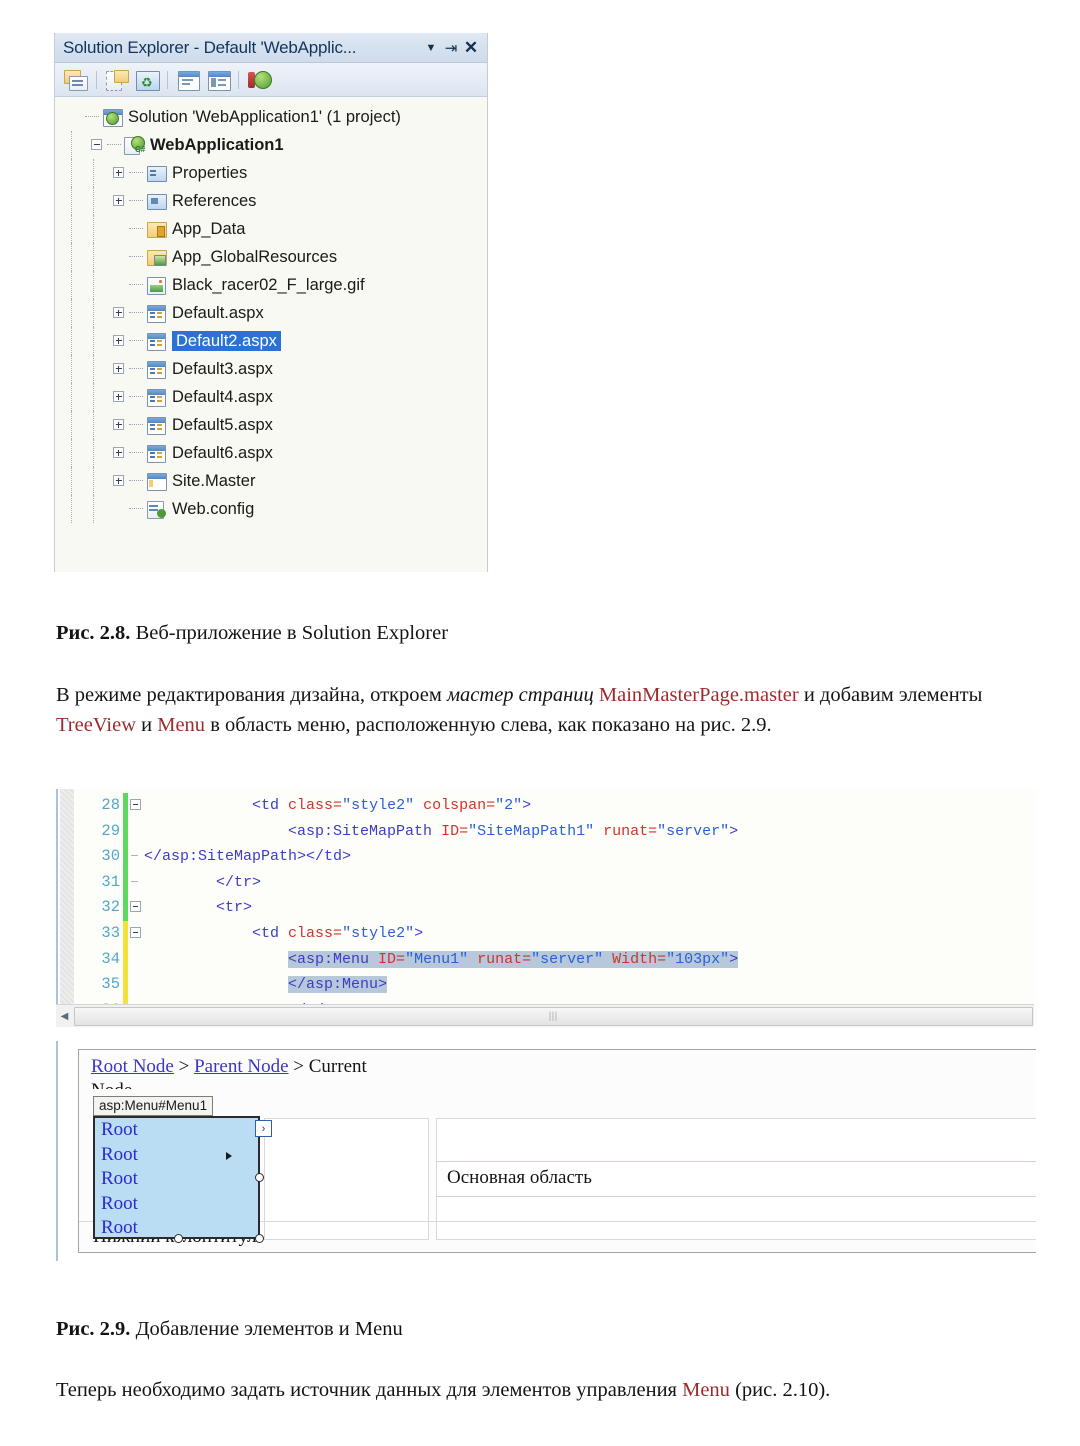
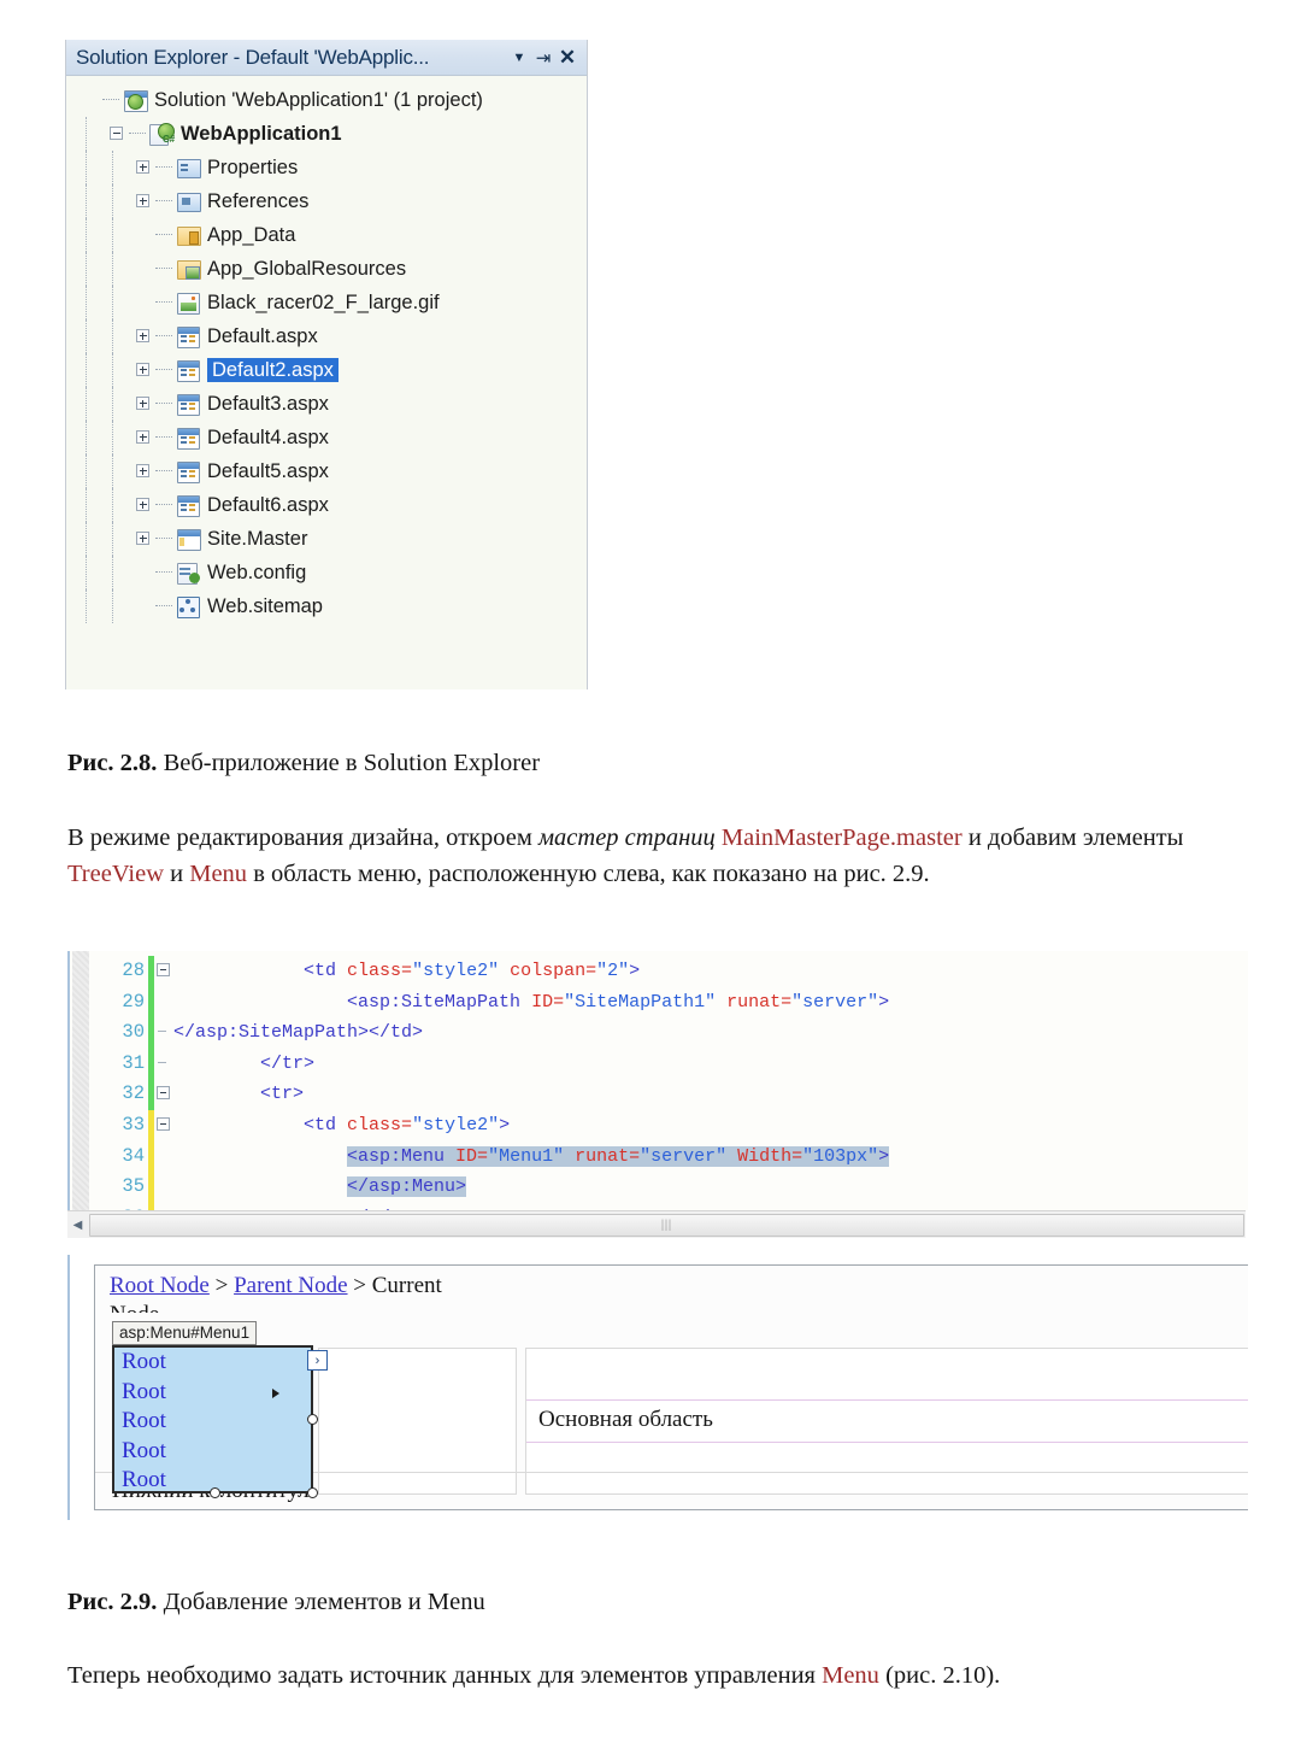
  Solution Explorer - Default 'WebApplic...
  ▼
  ⇥
  ✕
- ♻
  Solution 'WebApplication1' (1 project)
  C#
  WebApplication1
  Properties
  References
  App_Data
  App_GlobalResources
  Black_racer02_F_large.gif
  Default.aspx
  Default2.aspx
  Default3.aspx
  Default4.aspx
  Default5.aspx
  Default6.aspx
  Site.Master
  Web.config
+ Web.sitemap
  Рис. 2.8. Веб-приложение в Solution Explorer
  В режиме редактирования дизайна, откроем мастер страниц MainMasterPage.master и добавим элементы TreeView и Menu в область меню, расположенную слева, как показано на рис. 2.9.
  28
  <td class="style2" colspan="2">
  29
  <asp:SiteMapPath ID="SiteMapPath1" runat="server">
  30
  </asp:SiteMapPath></td>
  31
  </tr>
  32
  <tr>
  33
  <td class="style2">
  34
  <asp:Menu ID="Menu1" runat="server" Width="103px">
  35
  </asp:Menu>
  ◀
  |||
  Root Node > Parent Node > Current
  asp:Menu#Menu1
  Root
  Root
  Root
  Root
  Root
  ›
  Основная область
  Рис. 2.9. Добавление элементов и Menu
  Теперь необходимо задать источник данных для элементов управления Menu (рис. 2.10).
